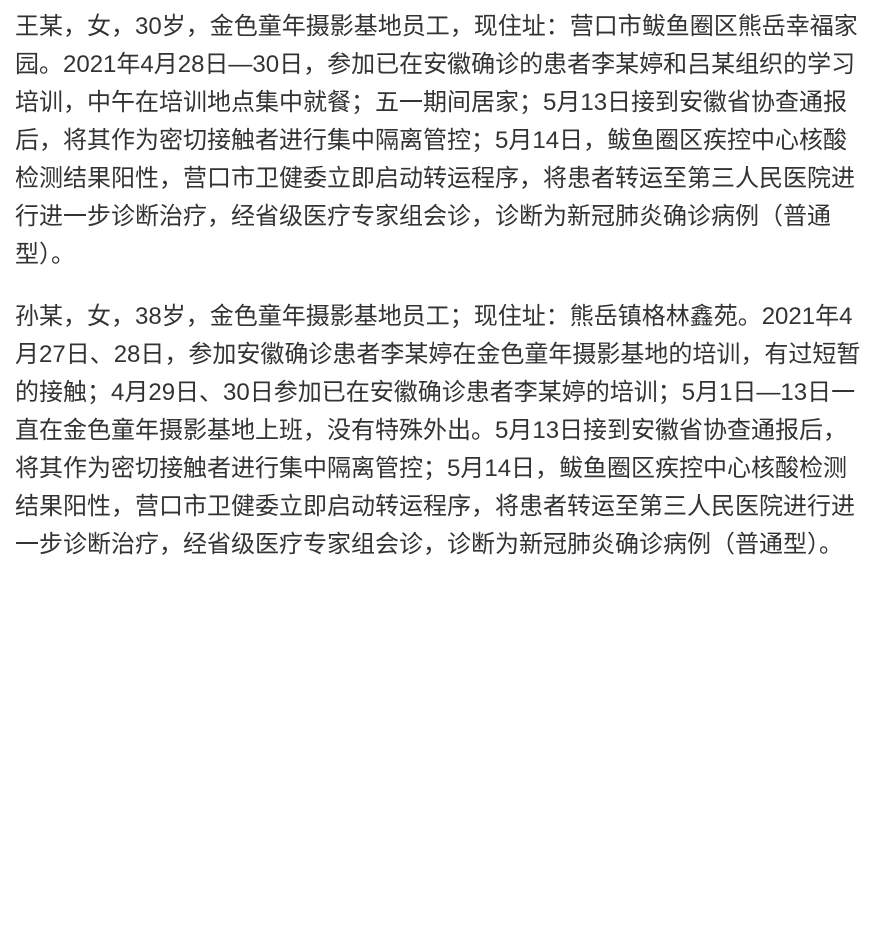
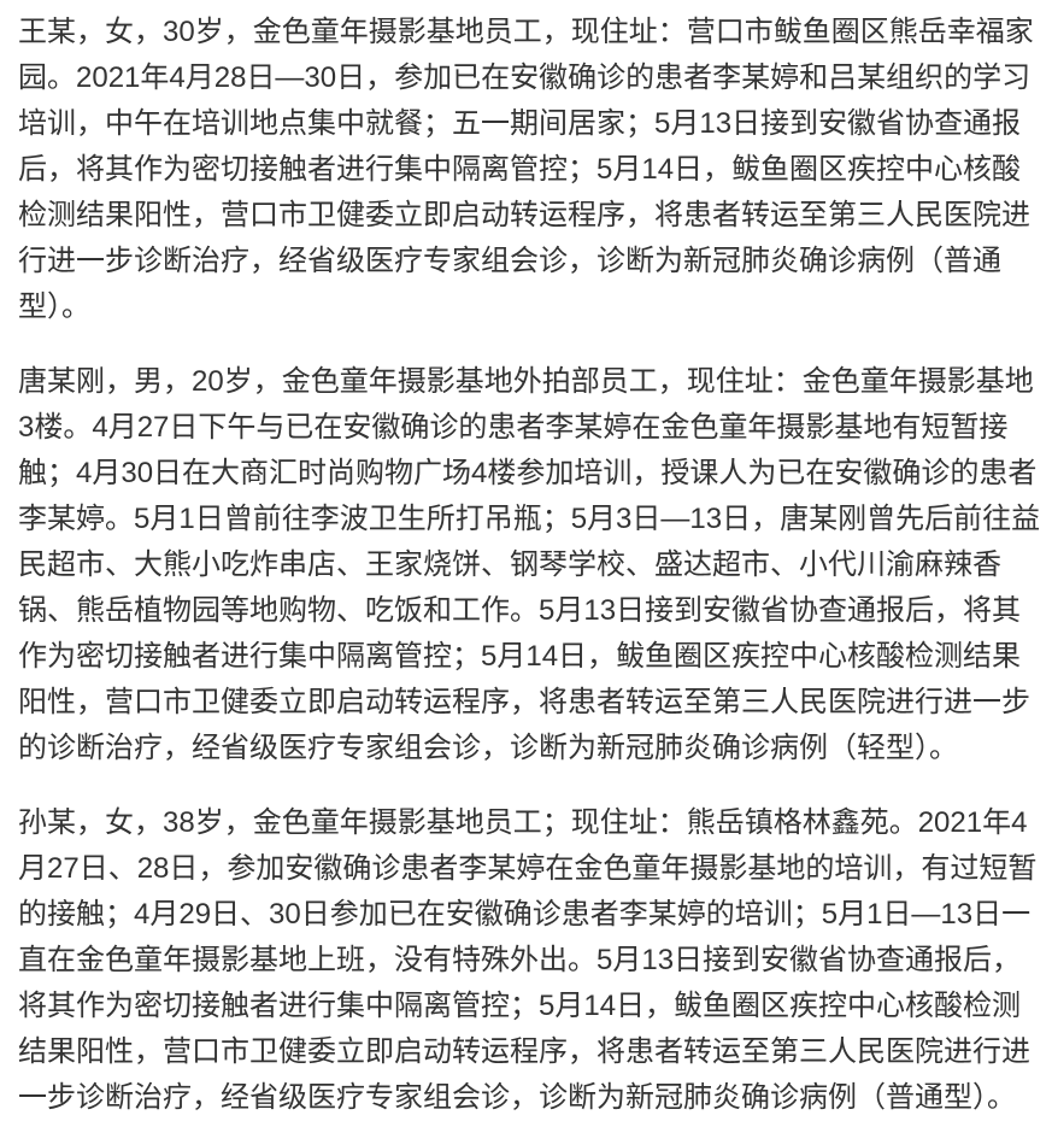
  王某，女，30岁，金色童年摄影基地员工，现住址：营口市鲅鱼圈区熊岳幸福家园。2021年4月28日—30日，参加已在安徽确诊的患者李某婷和吕某组织的学习培训，中午在培训地点集中就餐；五一期间居家；5月13日接到安徽省协查通报后，将其作为密切接触者进行集中隔离管控；5月14日，鲅鱼圈区疾控中心核酸检测结果阳性，营口市卫健委立即启动转运程序，将患者转运至第三人民医院进行进一步诊断治疗，经省级医疗专家组会诊，诊断为新冠肺炎确诊病例（普通型）。
+ 唐某刚，男，20岁，金色童年摄影基地外拍部员工，现住址：金色童年摄影基地3楼。4月27日下午与已在安徽确诊的患者李某婷在金色童年摄影基地有短暂接触；4月30日在大商汇时尚购物广场4楼参加培训，授课人为已在安徽确诊的患者李某婷。5月1日曾前往李波卫生所打吊瓶；5月3日—13日，唐某刚曾先后前往益民超市、大熊小吃炸串店、王家烧饼、钢琴学校、盛达超市、小代川渝麻辣香锅、熊岳植物园等地购物、吃饭和工作。5月13日接到安徽省协查通报后，将其作为密切接触者进行集中隔离管控；5月14日，鲅鱼圈区疾控中心核酸检测结果阳性，营口市卫健委立即启动转运程序，将患者转运至第三人民医院进行进一步的诊断治疗，经省级医疗专家组会诊，诊断为新冠肺炎确诊病例（轻型）。
  孙某，女，38岁，金色童年摄影基地员工；现住址：熊岳镇格林鑫苑。2021年4月27日、28日，参加安徽确诊患者李某婷在金色童年摄影基地的培训，有过短暂的接触；4月29日、30日参加已在安徽确诊患者李某婷的培训；5月1日—13日一直在金色童年摄影基地上班，没有特殊外出。5月13日接到安徽省协查通报后，将其作为密切接触者进行集中隔离管控；5月14日，鲅鱼圈区疾控中心核酸检测结果阳性，营口市卫健委立即启动转运程序，将患者转运至第三人民医院进行进一步诊断治疗，经省级医疗专家组会诊，诊断为新冠肺炎确诊病例（普通型）。
